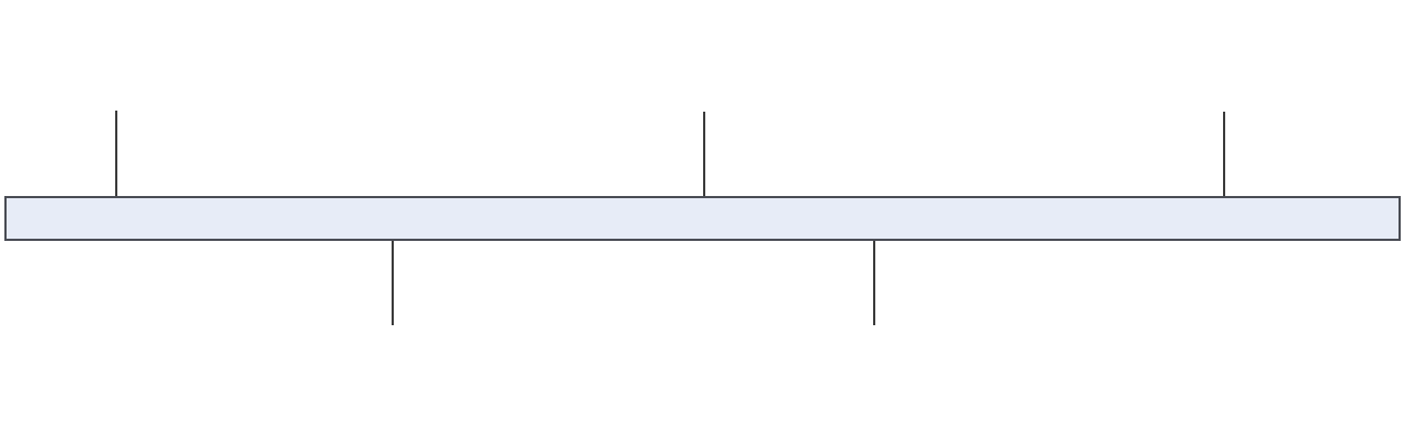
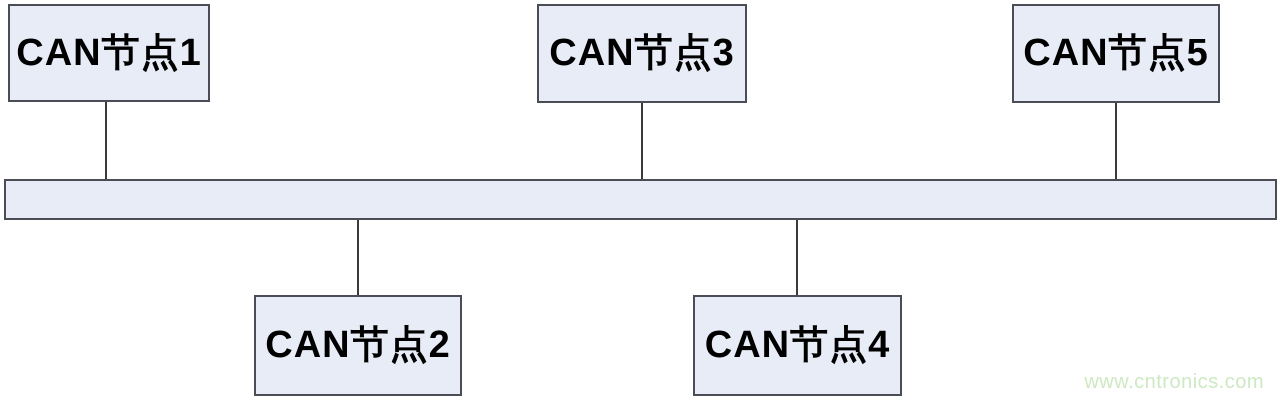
+ CAN节点1
+ CAN节点3
+ CAN节点5
+ CAN节点2
+ CAN节点4
+ www.cntronics.com
